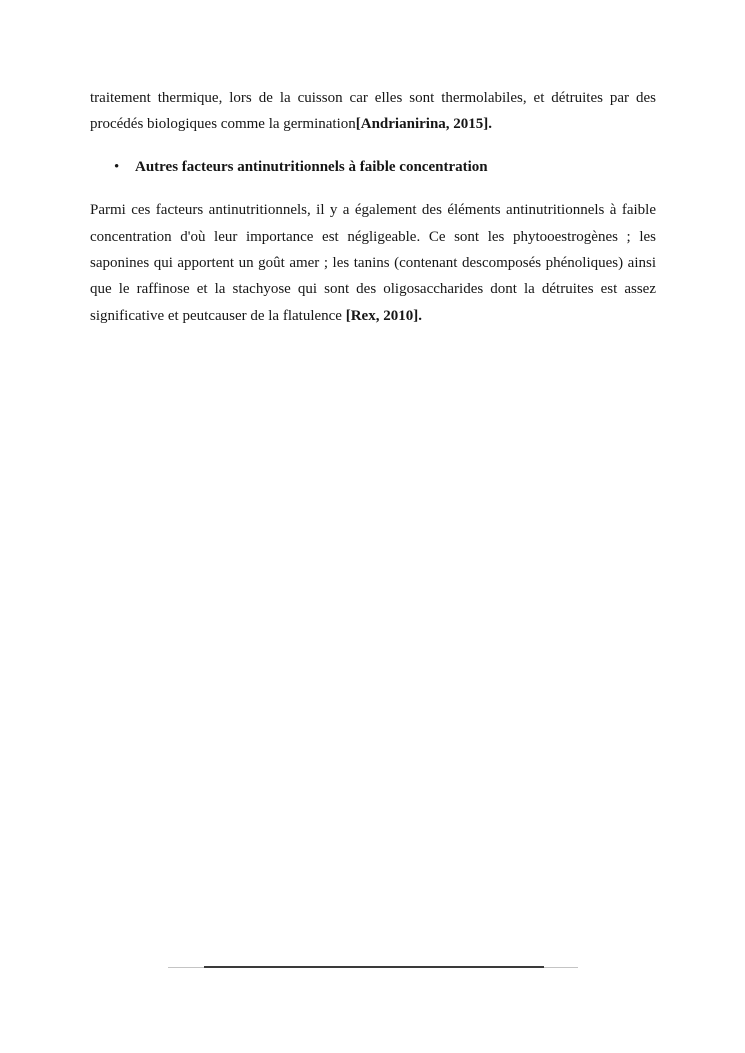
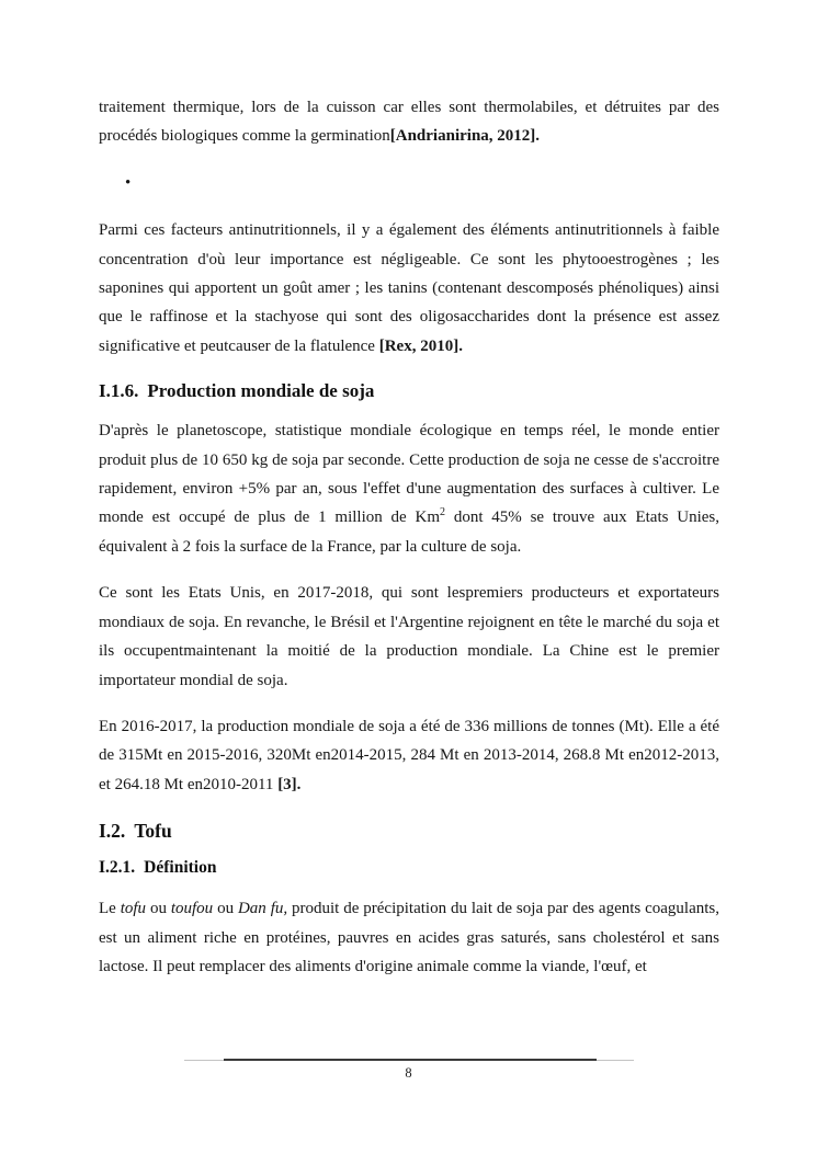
- traitement thermique, lors de la cuisson car elles sont thermolabiles, et détruites par des procédés biologiques comme la germination[Andrianirina, 2015].
+ traitement thermique, lors de la cuisson car elles sont thermolabiles, et détruites par des procédés biologiques comme la germination[Andrianirina, 2012].
  •
- Autres facteurs antinutritionnels à faible concentration
- Parmi ces facteurs antinutritionnels, il y a également des éléments antinutritionnels à faible concentration d'où leur importance est négligeable. Ce sont les phytooestrogènes ; les saponines qui apportent un goût amer ; les tanins (contenant descomposés phénoliques) ainsi que le raffinose et la stachyose qui sont des oligosaccharides dont la détruites est assez significative et peutcauser de la flatulence [Rex, 2010].
+ Parmi ces facteurs antinutritionnels, il y a également des éléments antinutritionnels à faible concentration d'où leur importance est négligeable. Ce sont les phytooestrogènes ; les saponines qui apportent un goût amer ; les tanins (contenant descomposés phénoliques) ainsi que le raffinose et la stachyose qui sont des oligosaccharides dont la présence est assez significative et peutcauser de la flatulence [Rex, 2010].
+ I.1.6. Production mondiale de soja
+ D'après le planetoscope, statistique mondiale écologique en temps réel, le monde entier produit plus de 10 650 kg de soja par seconde. Cette production de soja ne cesse de s'accroitre rapidement, environ +5% par an, sous l'effet d'une augmentation des surfaces à cultiver. Le monde est occupé de plus de 1 million de Km2 dont 45% se trouve aux Etats Unies, équivalent à 2 fois la surface de la France, par la culture de soja.
+ Ce sont les Etats Unis, en 2017-2018, qui sont lespremiers producteurs et exportateurs mondiaux de soja. En revanche, le Brésil et l'Argentine rejoignent en tête le marché du soja et ils occupentmaintenant la moitié de la production mondiale. La Chine est le premier importateur mondial de soja.
+ En 2016-2017, la production mondiale de soja a été de 336 millions de tonnes (Mt). Elle a été de 315Mt en 2015-2016, 320Mt en2014-2015, 284 Mt en 2013-2014, 268.8 Mt en2012-2013, et 264.18 Mt en2010-2011 [3].
+ I.2. Tofu
+ I.2.1. Définition
+ Le tofu ou toufou ou Dan fu, produit de précipitation du lait de soja par des agents coagulants, est un aliment riche en protéines, pauvres en acides gras saturés, sans cholestérol et sans lactose. Il peut remplacer des aliments d'origine animale comme la viande, l'œuf, et
+ 8
